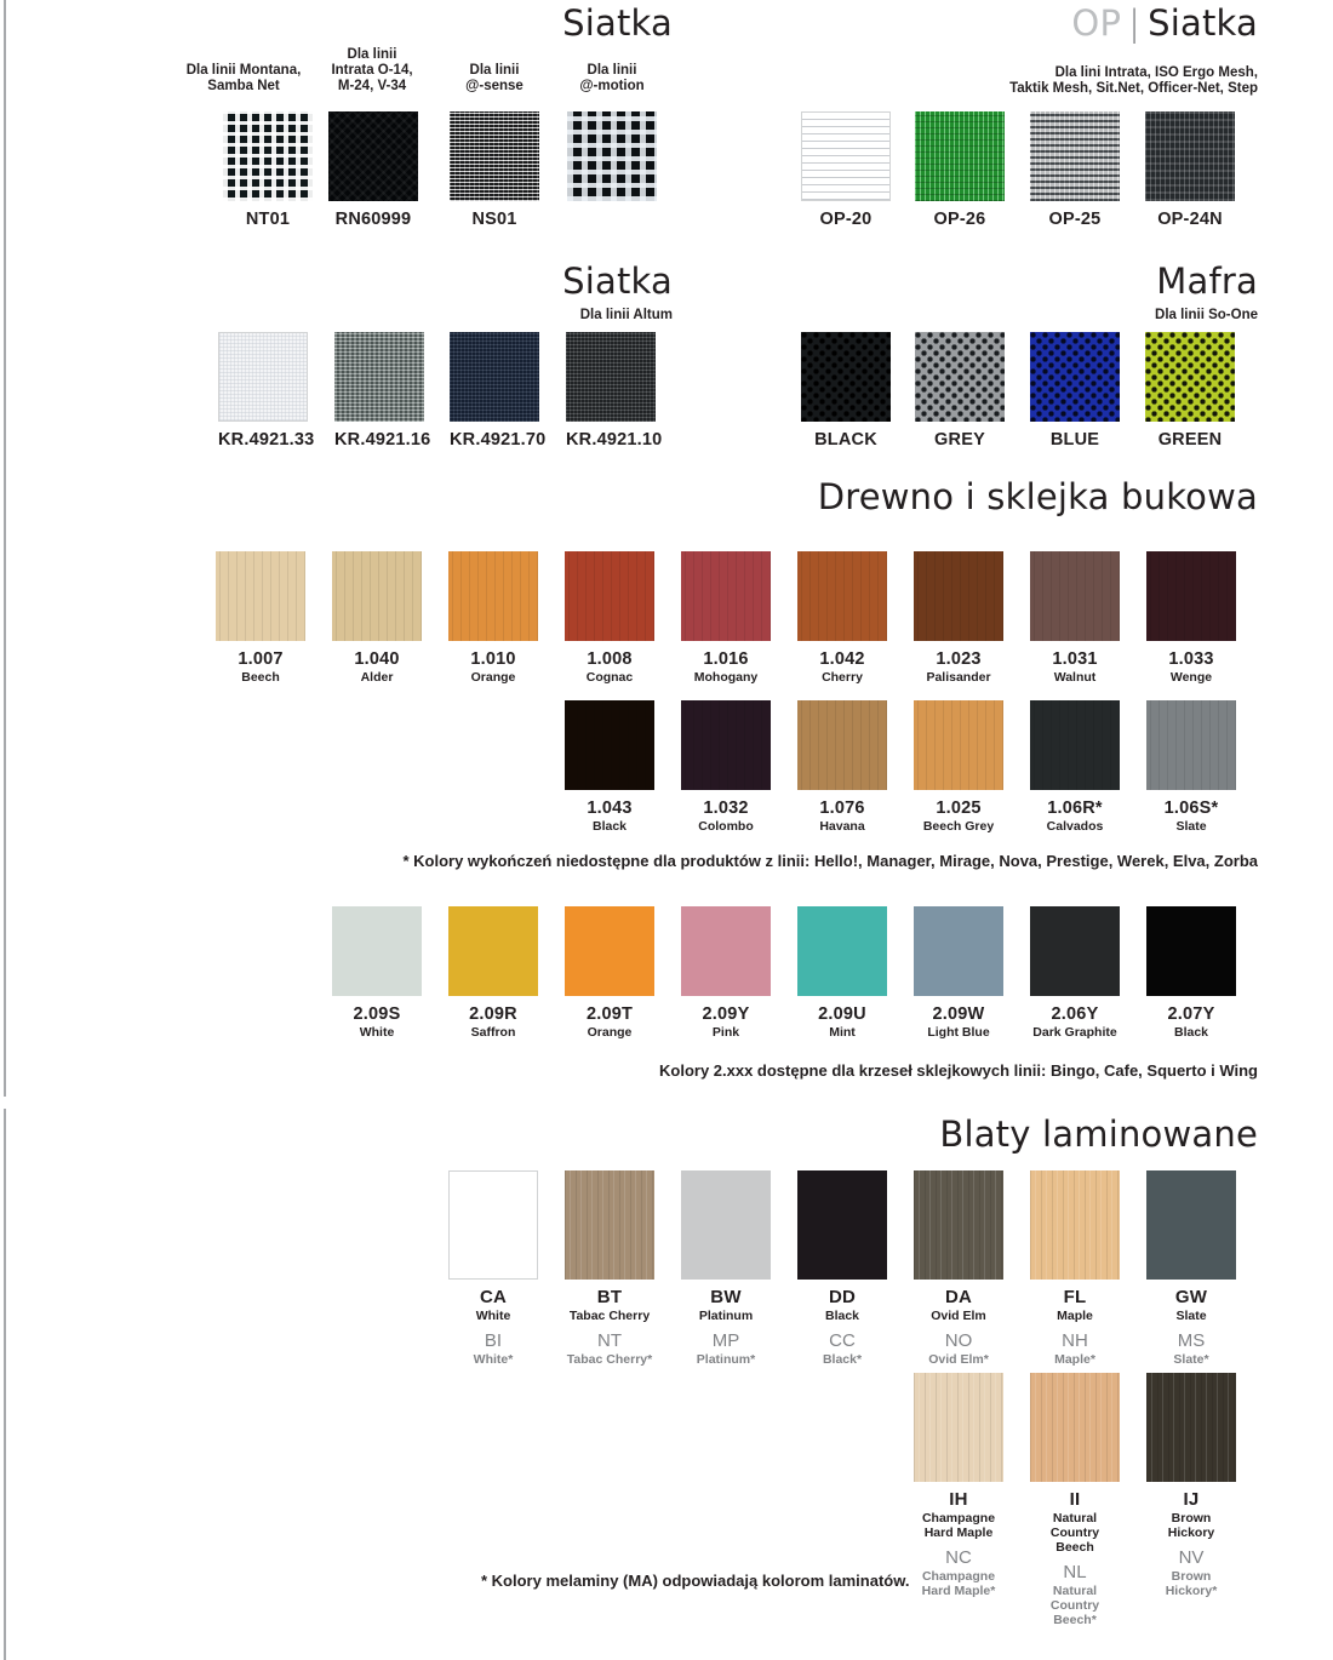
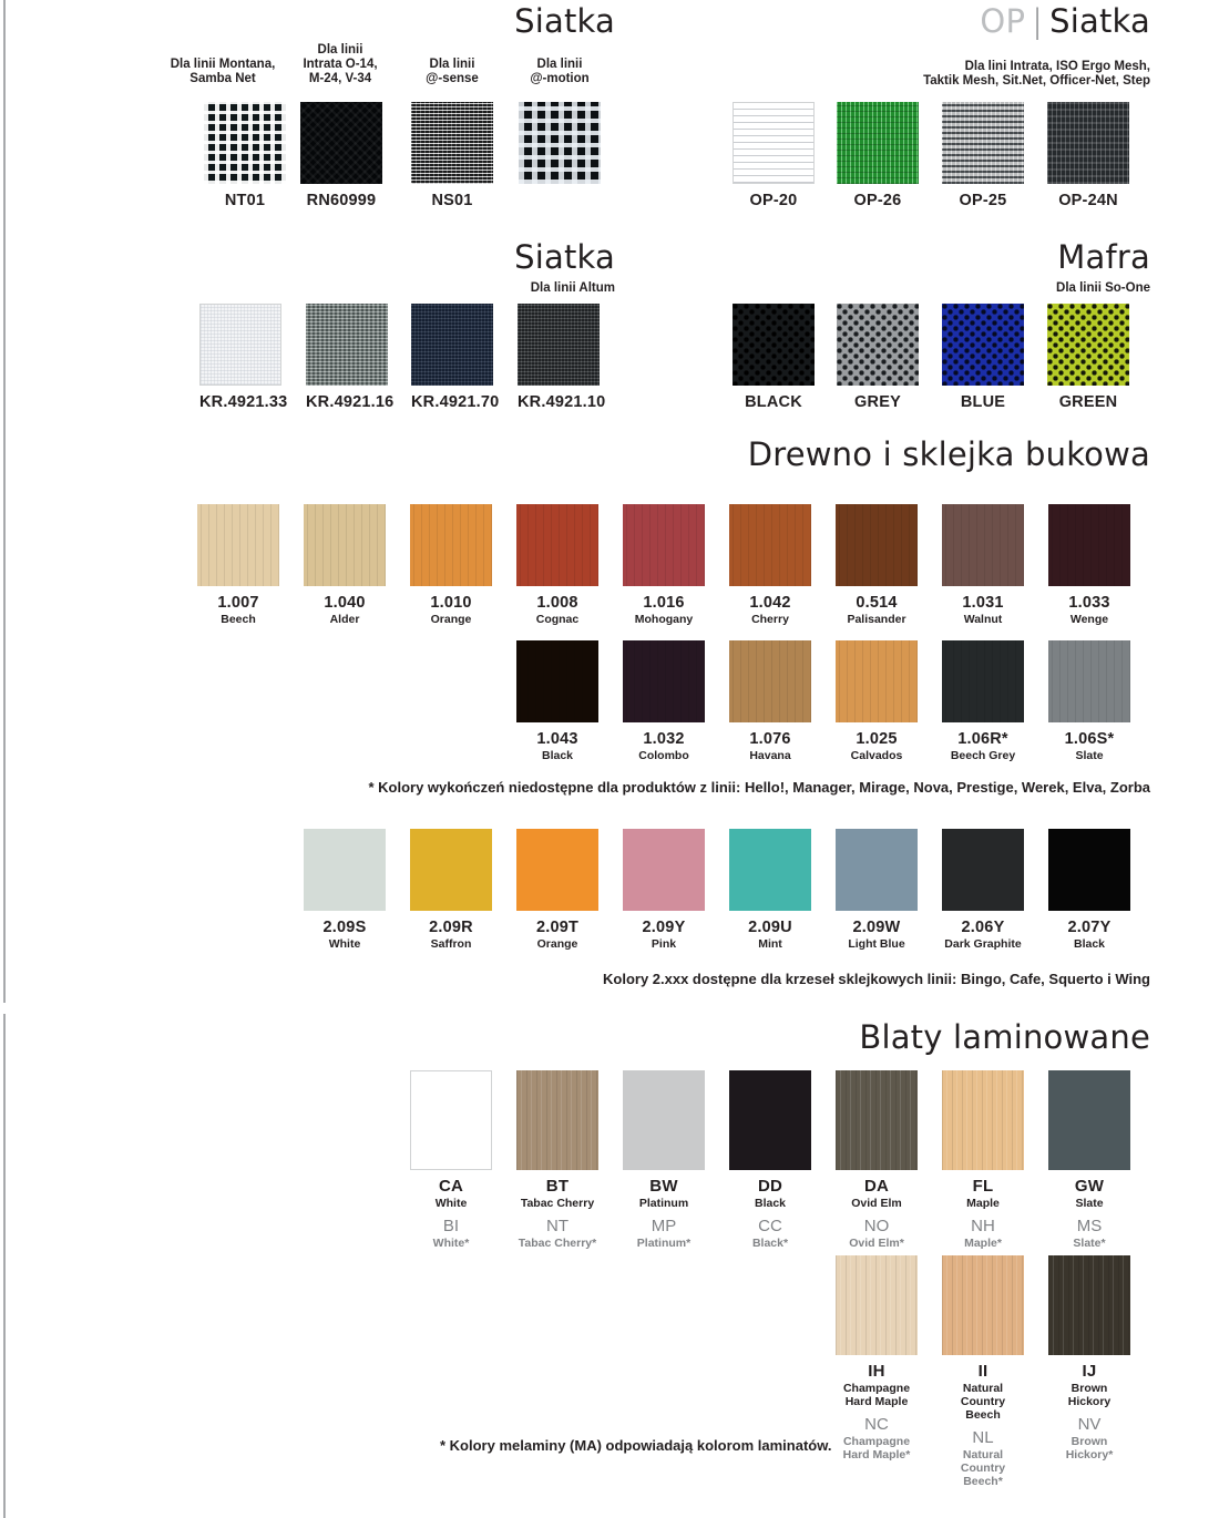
  Siatka
  Dla linii Montana,
  Samba Net
  Dla linii
  Intrata O-14,
  M-24, V-34
  Dla linii
  @-sense
  Dla linii
  @-motion
  NT01
  RN60999
  NS01
  OP | Siatka
  Dla lini Intrata, ISO Ergo Mesh,
  Taktik Mesh, Sit.Net, Officer-Net, Step
  OP-20
  OP-26
  OP-25
  OP-24N
  Siatka
  Dla linii Altum
  KR.4921.33
  KR.4921.16
  KR.4921.70
  KR.4921.10
  Mafra
  Dla linii So-One
  BLACK
  GREY
  BLUE
  GREEN
  Drewno i sklejka bukowa
  1.007
  Beech
  1.040
  Alder
  1.010
  Orange
  1.008
  Cognac
  1.016
  Mohogany
  1.042
  Cherry
- 1.023
+ 0.514
  Palisander
  1.031
  Walnut
  1.033
  Wenge
  1.043
  Black
  1.032
  Colombo
  1.076
  Havana
  1.025
- Beech Grey
+ Calvados
  1.06R*
- Calvados
+ Beech Grey
  1.06S*
  Slate
  * Kolory wykończeń niedostępne dla produktów z linii: Hello!, Manager, Mirage, Nova, Prestige, Werek, Elva, Zorba
  2.09S
  White
  2.09R
  Saffron
  2.09T
  Orange
  2.09Y
  Pink
  2.09U
  Mint
  2.09W
  Light Blue
  2.06Y
  Dark Graphite
  2.07Y
  Black
  Kolory 2.xxx dostępne dla krzeseł sklejkowych linii: Bingo, Cafe, Squerto i Wing
  Blaty laminowane
  CA
  White
  BI
  White*
  BT
  Tabac Cherry
  NT
  Tabac Cherry*
  BW
  Platinum
  MP
  Platinum*
  DD
  Black
  CC
  Black*
  DA
  Ovid Elm
  NO
  Ovid Elm*
  FL
  Maple
  NH
  Maple*
  GW
  Slate
  MS
  Slate*
  IH
  Champagne
  Hard Maple
  NC
  Champagne
  Hard Maple*
  II
  Natural Country
  Beech
  NL
  Natural Country
  Beech*
  IJ
  Brown Hickory
  NV
  Brown Hickory*
  * Kolory melaminy (MA) odpowiadają kolorom laminatów.
